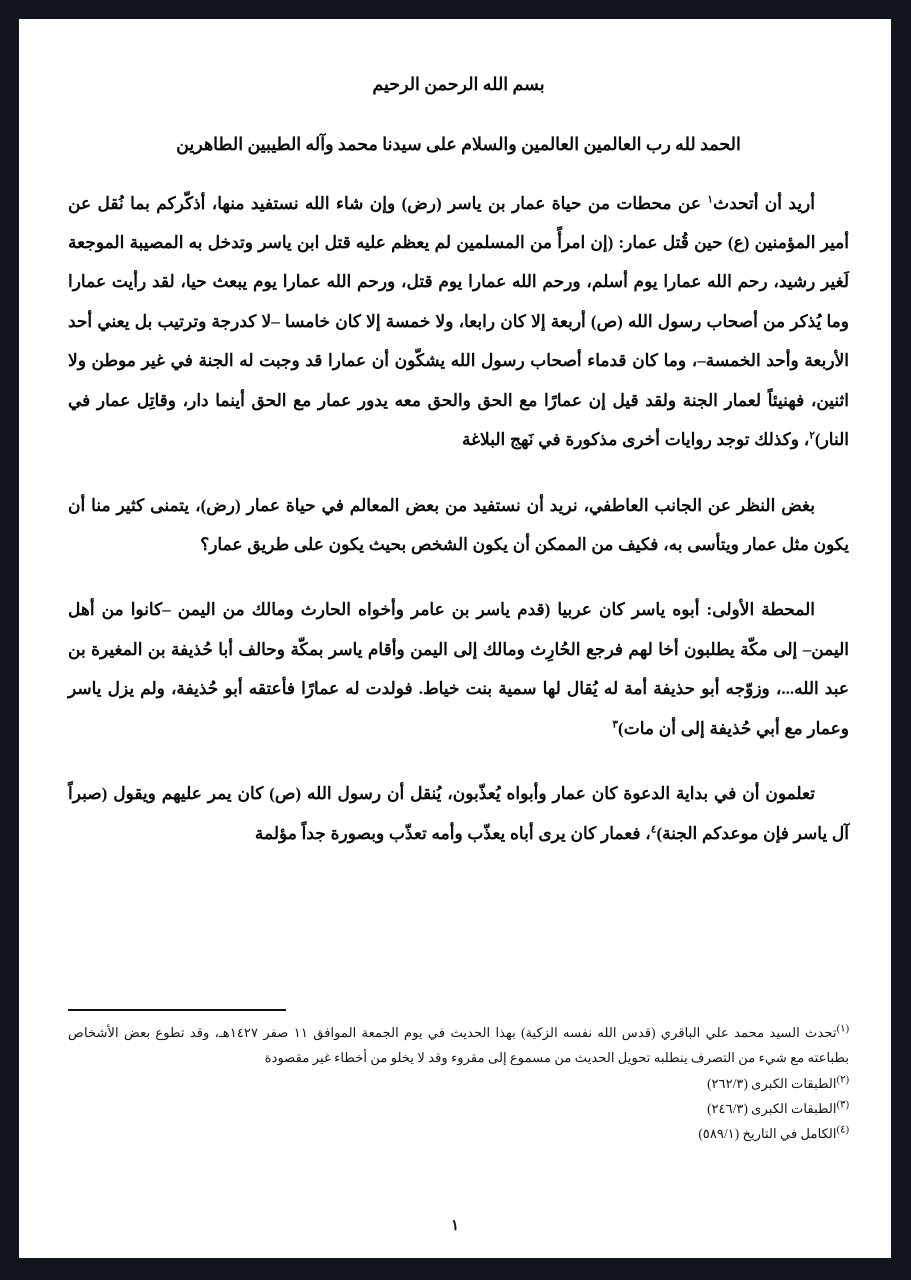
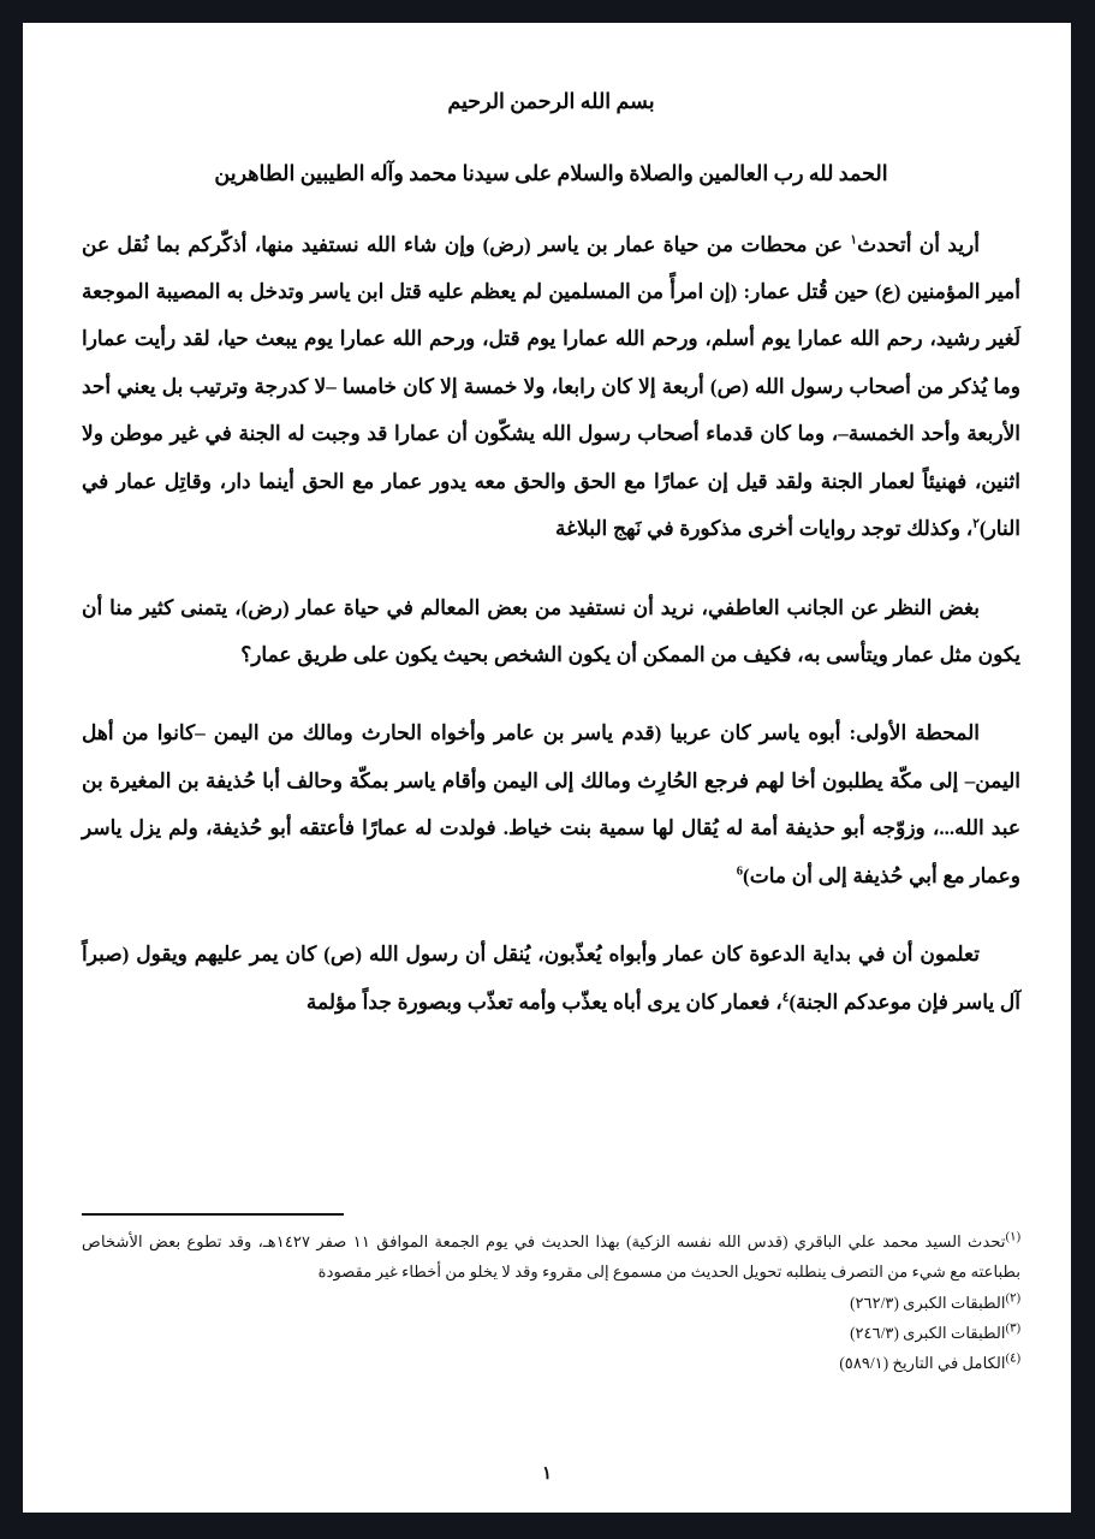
  بسم الله الرحمن الرحيم
- الحمد لله رب العالمين العالمين والسلام على سيدنا محمد وآله الطيبين الطاهرين
+ الحمد لله رب العالمين والصلاة والسلام على سيدنا محمد وآله الطيبين الطاهرين
  أريد أن أتحدث١ عن محطات من حياة عمار بن ياسر (رض) وإن شاء الله نستفيد منها، أذكّركم بما نُقل عن أمير المؤمنين (ع) حين قُتل عمار: (إن امرأً من المسلمين لم يعظم عليه قتل ابن ياسر وتدخل به المصيبة الموجعة لَغير رشيد، رحم الله عمارا يوم أسلم، ورحم الله عمارا يوم قتل، ورحم الله عمارا يوم يبعث حيا، لقد رأيت عمارا وما يُذكر من أصحاب رسول الله (ص) أربعة إلا كان رابعا، ولا خمسة إلا كان خامسا –لا كدرجة وترتيب بل يعني أحد الأربعة وأحد الخمسة–، وما كان قدماء أصحاب رسول الله يشكّون أن عمارا قد وجبت له الجنة في غير موطن ولا اثنين، فهنيئاً لعمار الجنة ولقد قيل إن عمارًا مع الحق والحق معه يدور عمار مع الحق أينما دار، وقاتِل عمار في النار)٢، وكذلك توجد روايات أخرى مذكورة في نَهج البلاغة
  بغض النظر عن الجانب العاطفي، نريد أن نستفيد من بعض المعالم في حياة عمار (رض)، يتمنى كثير منا أن يكون مثل عمار ويتأسى به، فكيف من الممكن أن يكون الشخص بحيث يكون على طريق عمار؟
- المحطة الأولى: أبوه ياسر كان عربيا (قدم ياسر بن عامر وأخواه الحارث ومالك من اليمن –كانوا من أهل اليمن– إلى مكّة يطلبون أخا لهم فرجع الحُارِث ومالك إلى اليمن وأقام ياسر بمكّة وحالف أبا حُذيفة بن المغيرة بن عبد الله...، وزوّجه أبو حذيفة أمة له يُقال لها سمية بنت خياط. فولدت له عمارًا فأعتقه أبو حُذيفة، ولم يزل ياسر وعمار مع أبي حُذيفة إلى أن مات)٣
+ المحطة الأولى: أبوه ياسر كان عربيا (قدم ياسر بن عامر وأخواه الحارث ومالك من اليمن –كانوا من أهل اليمن– إلى مكّة يطلبون أخا لهم فرجع الحُارِث ومالك إلى اليمن وأقام ياسر بمكّة وحالف أبا حُذيفة بن المغيرة بن عبد الله...، وزوّجه أبو حذيفة أمة له يُقال لها سمية بنت خياط. فولدت له عمارًا فأعتقه أبو حُذيفة، ولم يزل ياسر وعمار مع أبي حُذيفة إلى أن مات)6
  تعلمون أن في بداية الدعوة كان عمار وأبواه يُعذّبون، يُنقل أن رسول الله (ص) كان يمر عليهم ويقول (صبراً آل ياسر فإن موعدكم الجنة)٤، فعمار كان يرى أباه يعذّب وأمه تعذّب وبصورة جداً مؤلمة
  (١)تحدث السيد محمد علي الباقري (قدس الله نفسه الزكية) بهذا الحديث في يوم الجمعة الموافق ١١ صفر ١٤٢٧هـ، وقد تطوع بعض الأشخاص بطباعته مع شيء من التصرف ينطلبه تحويل الحديث من مسموع إلى مقروء وقد لا يخلو من أخطاء غير مقصودة
  (٢)الطبقات الكبرى (٢٦٢/٣)
  (٣)الطبقات الكبرى (٢٤٦/٣)
  (٤)الكامل في التاريخ (٥٨٩/١)
  ١
